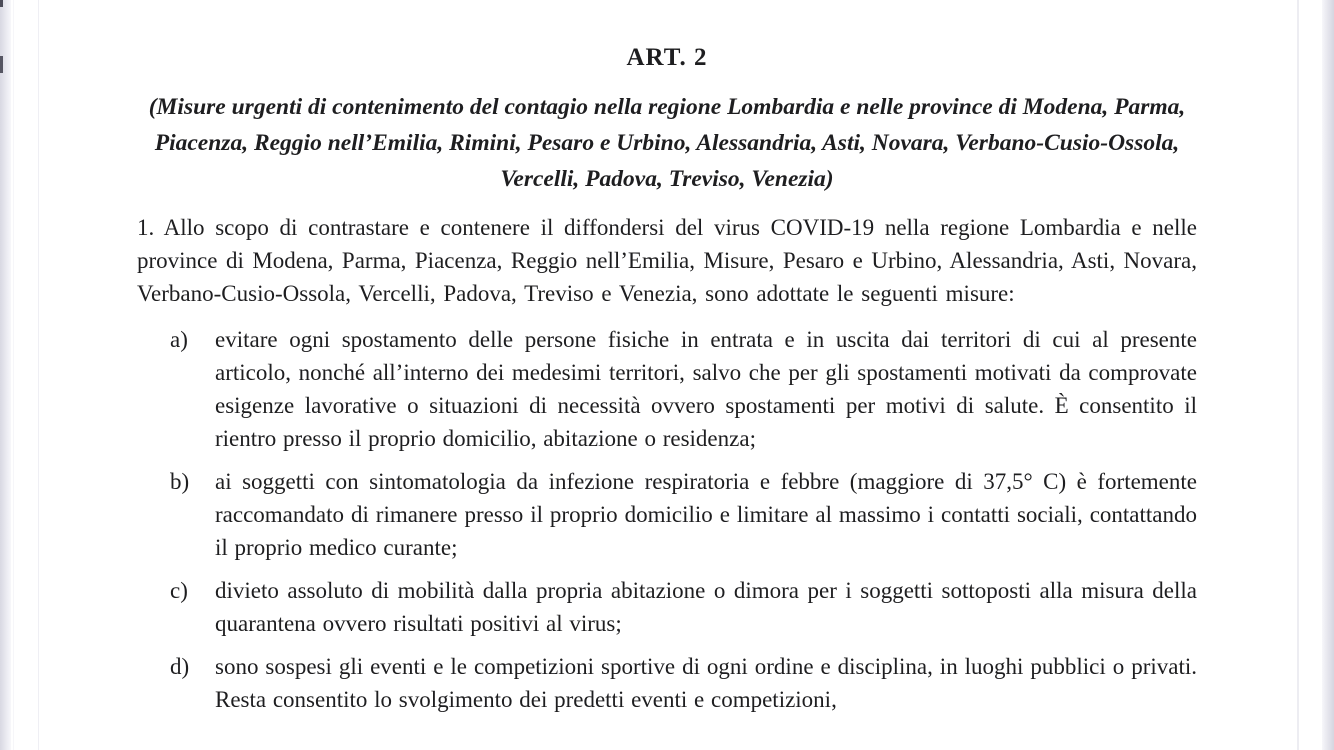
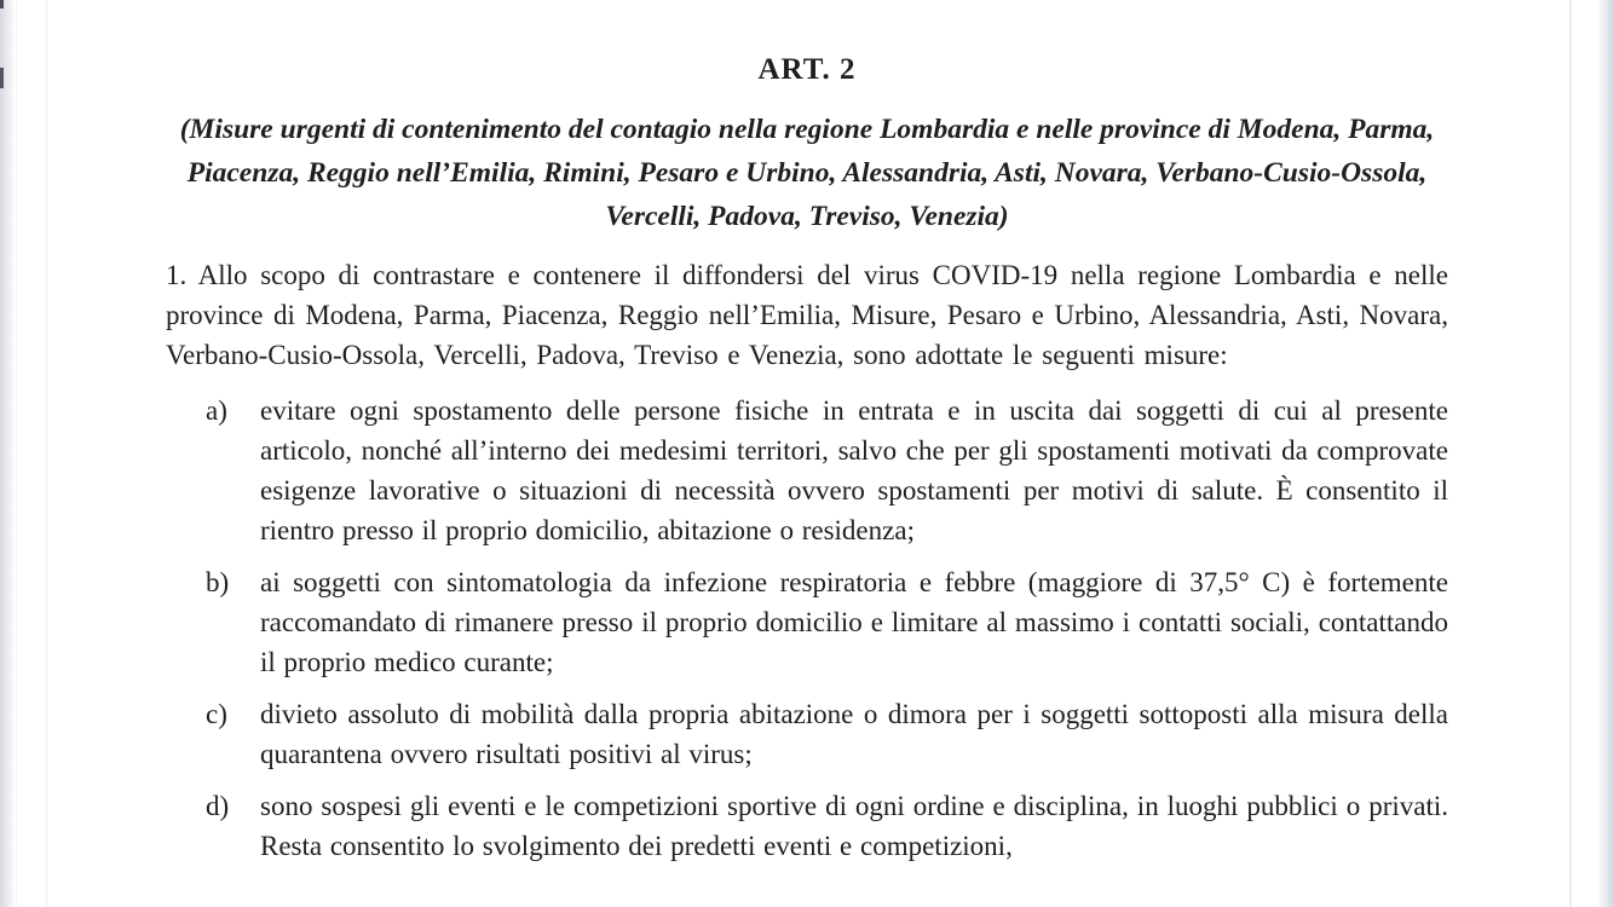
  ART. 2
  (Misure urgenti di contenimento del contagio nella regione Lombardia e nelle province di Modena, Parma, Piacenza, Reggio nell’Emilia, Rimini, Pesaro e Urbino, Alessandria, Asti, Novara, Verbano-Cusio-Ossola, Vercelli, Padova, Treviso, Venezia)
  1. Allo scopo di contrastare e contenere il diffondersi del virus COVID-19 nella regione Lombardia e nelle province di Modena, Parma, Piacenza, Reggio nell’Emilia, Misure, Pesaro e Urbino, Alessandria, Asti, Novara, Verbano-Cusio-Ossola, Vercelli, Padova, Treviso e Venezia, sono adottate le seguenti misure:
  a)
- evitare ogni spostamento delle persone fisiche in entrata e in uscita dai territori di cui al presente articolo, nonché all’interno dei medesimi territori, salvo che per gli spostamenti motivati da comprovate esigenze lavorative o situazioni di necessità ovvero spostamenti per motivi di salute. È consentito il rientro presso il proprio domicilio, abitazione o residenza;
+ evitare ogni spostamento delle persone fisiche in entrata e in uscita dai soggetti di cui al presente articolo, nonché all’interno dei medesimi territori, salvo che per gli spostamenti motivati da comprovate esigenze lavorative o situazioni di necessità ovvero spostamenti per motivi di salute. È consentito il rientro presso il proprio domicilio, abitazione o residenza;
  b)
  ai soggetti con sintomatologia da infezione respiratoria e febbre (maggiore di 37,5° C) è fortemente raccomandato di rimanere presso il proprio domicilio e limitare al massimo i contatti sociali, contattando il proprio medico curante;
  c)
  divieto assoluto di mobilità dalla propria abitazione o dimora per i soggetti sottoposti alla misura della quarantena ovvero risultati positivi al virus;
  d)
  sono sospesi gli eventi e le competizioni sportive di ogni ordine e disciplina, in luoghi pubblici o privati. Resta consentito lo svolgimento dei predetti eventi e competizioni,
